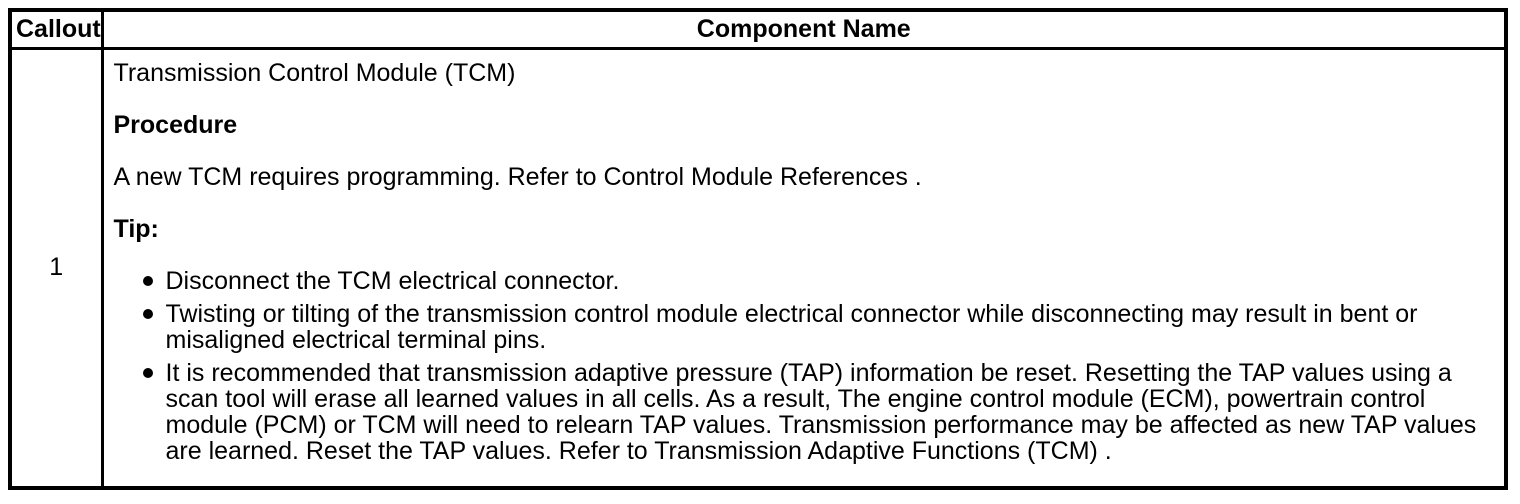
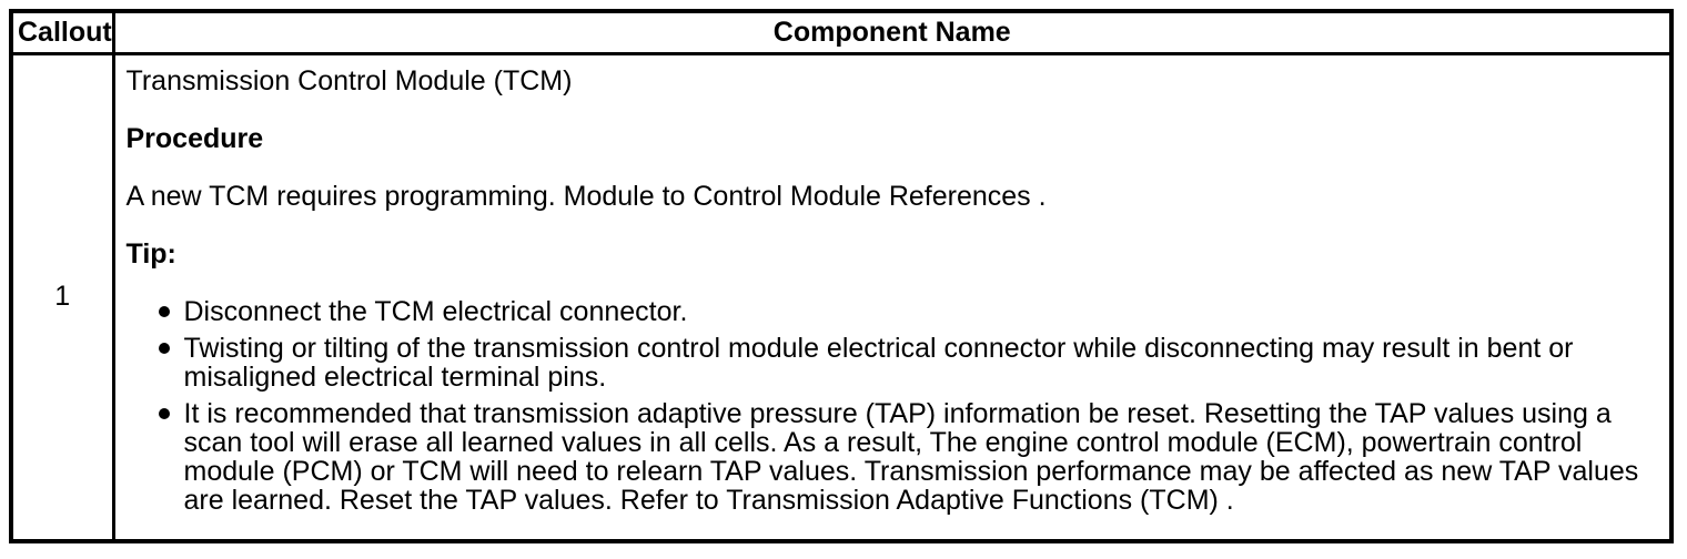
  Callout	Component Name
- 1	Transmission Control Module (TCM) Procedure A new TCM requires programming. Refer to Control Module References . Tip: Disconnect the TCM electrical connector. Twisting or tilting of the transmission control module electrical connector while disconnecting may result in bent or misaligned electrical terminal pins. It is recommended that transmission adaptive pressure (TAP) information be reset. Resetting the TAP values using a scan tool will erase all learned values in all cells. As a result, The engine control module (ECM), powertrain control module (PCM) or TCM will need to relearn TAP values. Transmission performance may be affected as new TAP values are learned. Reset the TAP values. Refer to Transmission Adaptive Functions (TCM) .
+ 1	Transmission Control Module (TCM) Procedure A new TCM requires programming. Module to Control Module References . Tip: Disconnect the TCM electrical connector. Twisting or tilting of the transmission control module electrical connector while disconnecting may result in bent or misaligned electrical terminal pins. It is recommended that transmission adaptive pressure (TAP) information be reset. Resetting the TAP values using a scan tool will erase all learned values in all cells. As a result, The engine control module (ECM), powertrain control module (PCM) or TCM will need to relearn TAP values. Transmission performance may be affected as new TAP values are learned. Reset the TAP values. Refer to Transmission Adaptive Functions (TCM) .
